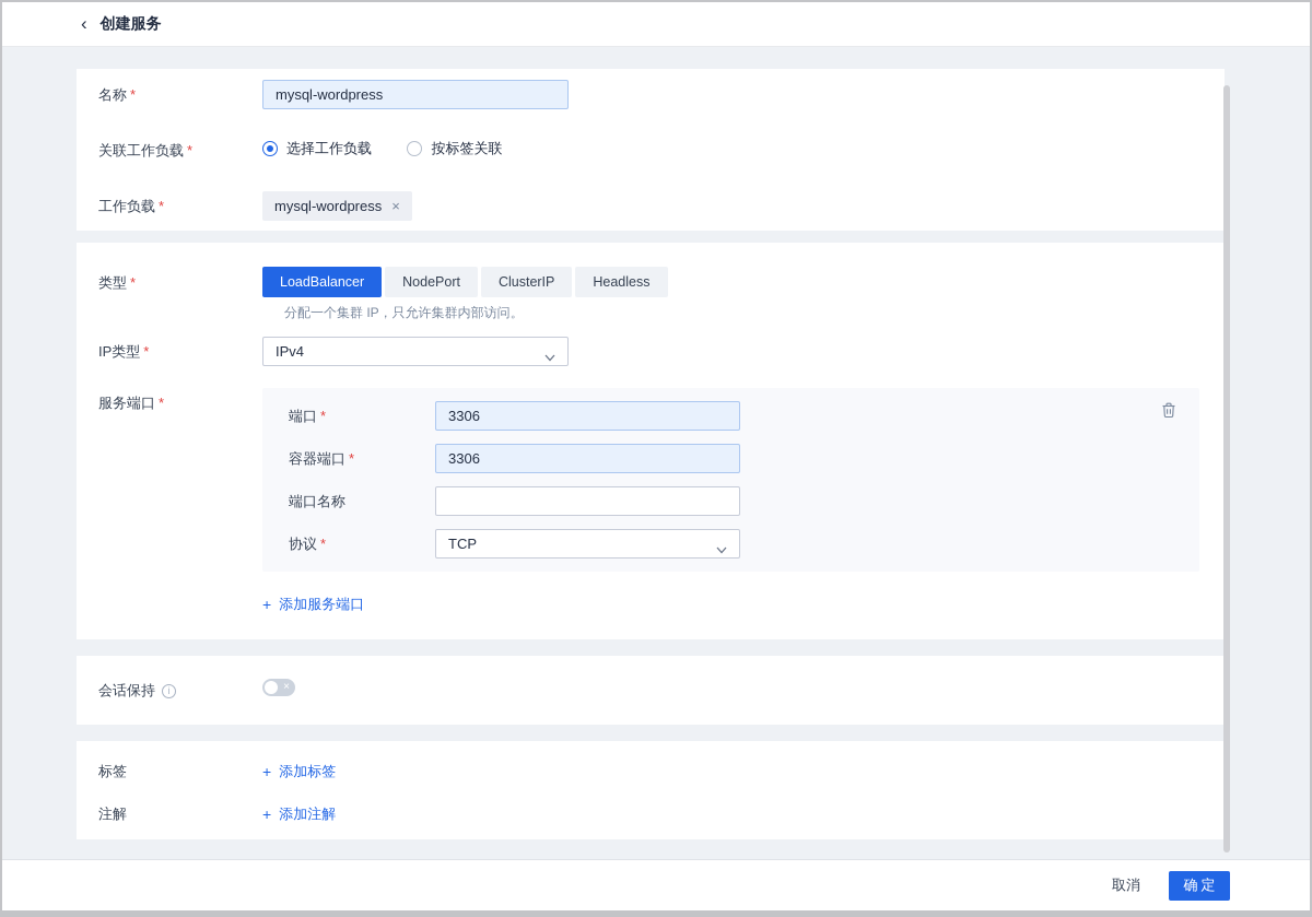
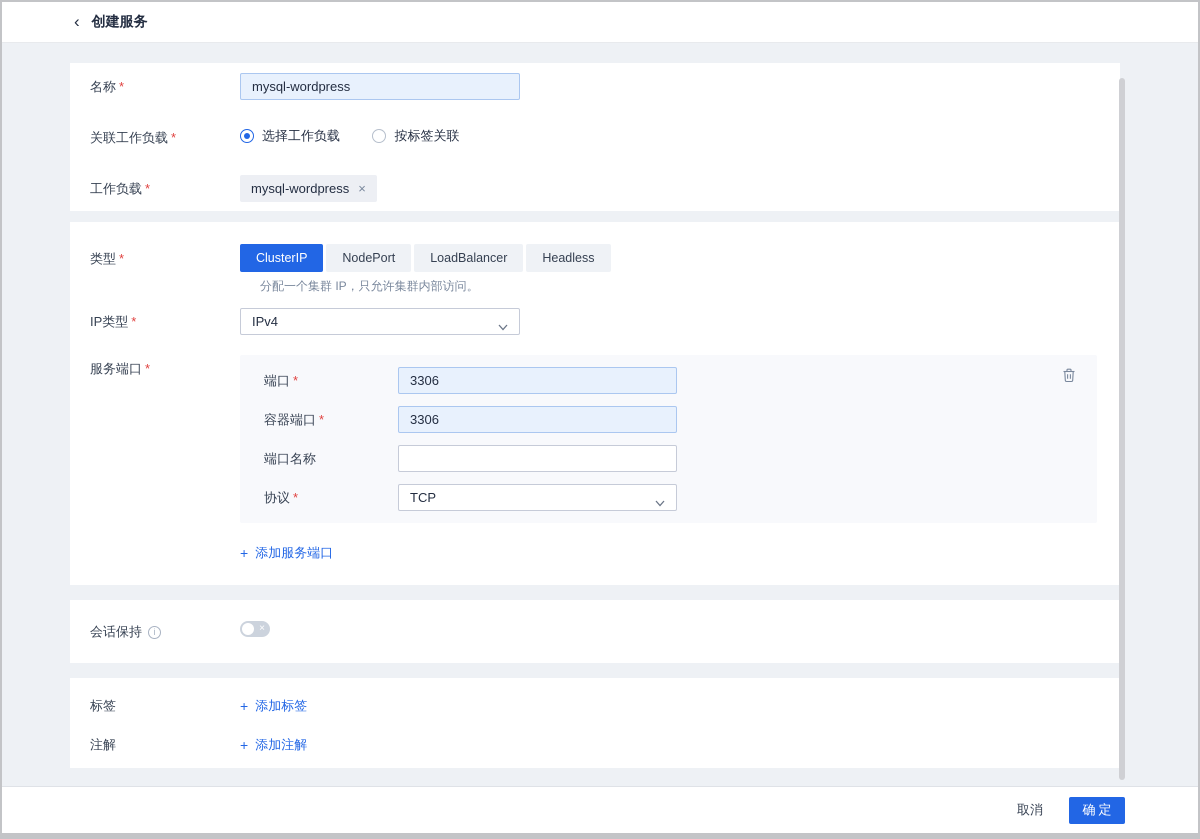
  ‹
  创建服务
  名称 *
  mysql-wordpress
  关联工作负载 *
  选择工作负载
  按标签关联
  工作负载 *
  mysql-wordpress
  ×
  类型 *
- LoadBalancer
+ ClusterIP
  NodePort
- ClusterIP
+ LoadBalancer
  Headless
  分配一个集群 IP，只允许集群内部访问。
  IP类型 *
  IPv4
  服务端口 *
  端口 *
  3306
  容器端口 *
  3306
  端口名称
  协议 *
  TCP
  +
  添加服务端口
  会话保持 i
  ×
  标签
  +
  添加标签
  注解
  +
  添加注解
  取消
  确定
